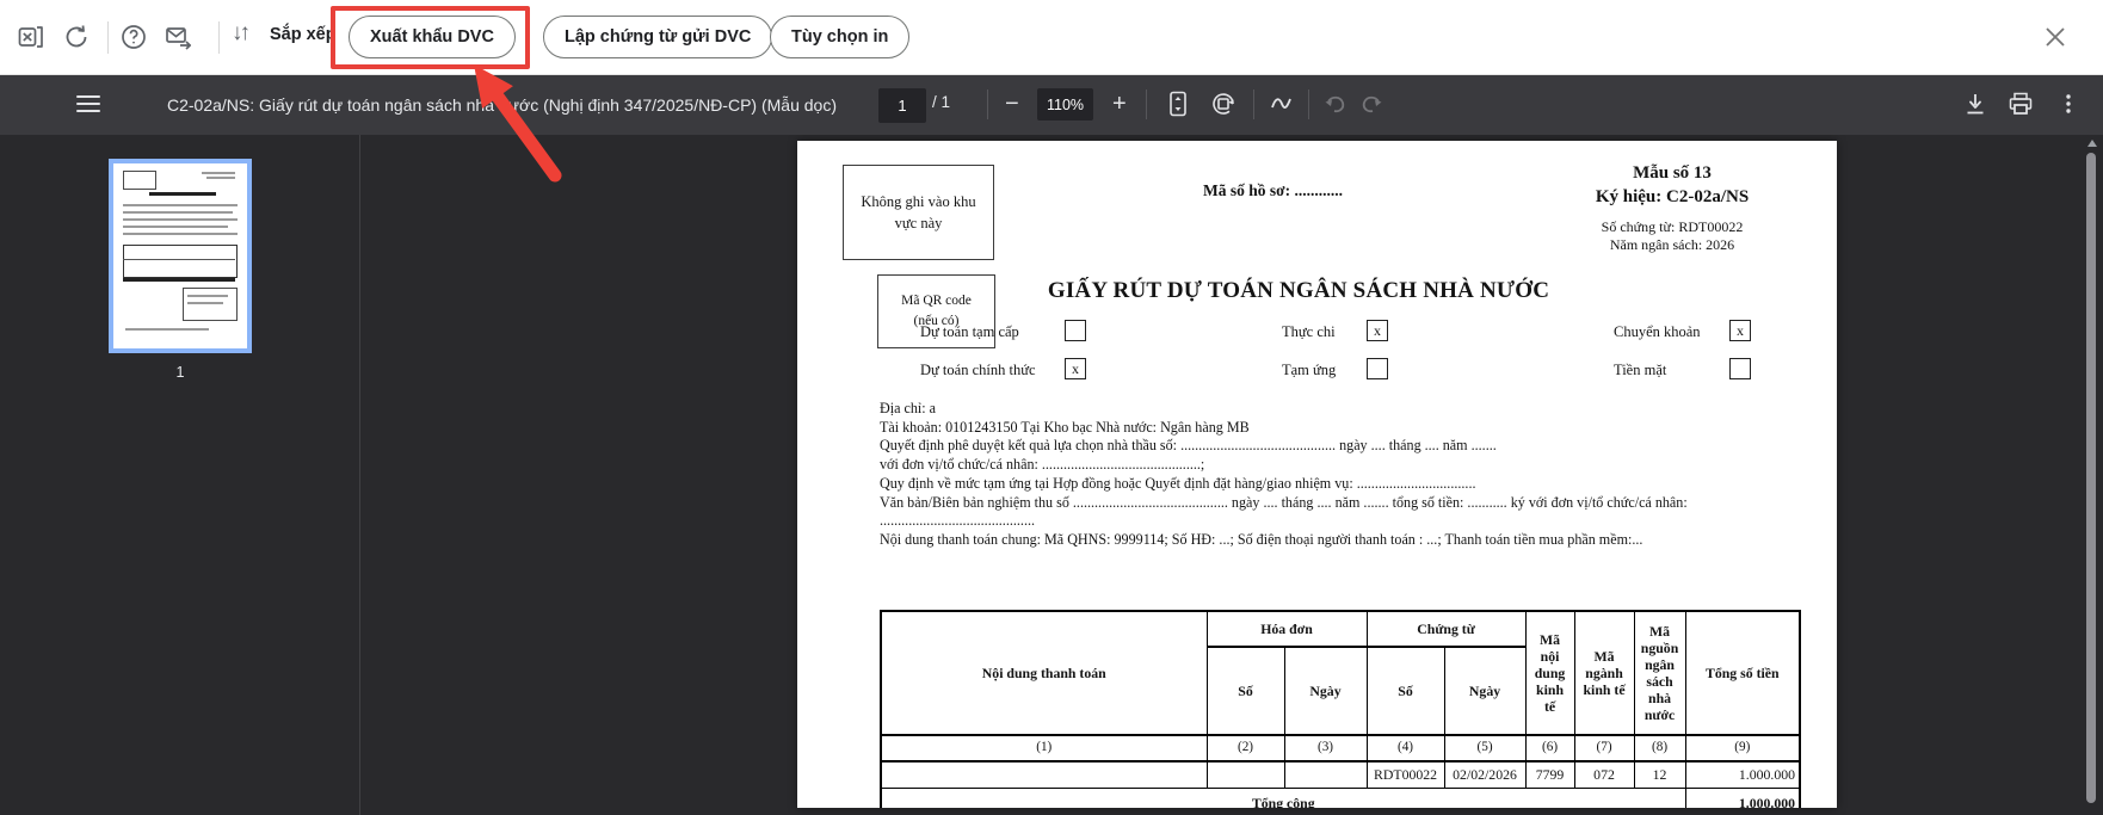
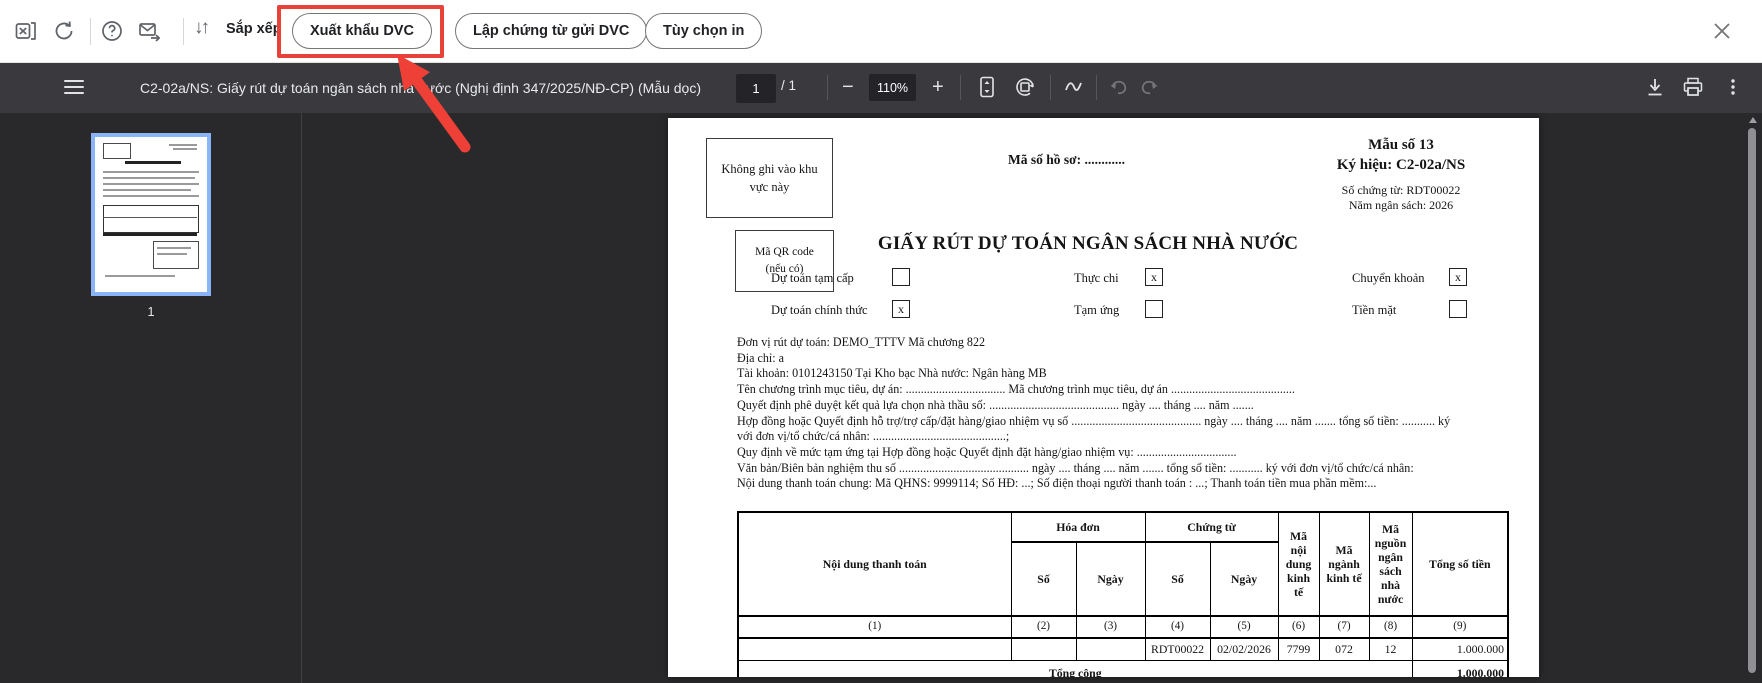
  ↓↑
  Sắp xếp
  Xuất khẩu DVC
  Lập chứng từ gửi DVC
  Tùy chọn in
  C2-02a/NS: Giấy rút dự toán ngân sách nhàước (Nghị định 347/2025/NĐ-CP) (Mẫu dọc)
  1
  / 1
  −
  110%
  +
  1
  Không ghi vào khu vực này
  Mã QR code
  (nếu có)
  Mã số hồ sơ: ............
  Mẫu số 13
  Ký hiệu: C2-02a/NS
  Số chứng từ: RDT00022
  Năm ngân sách: 2026
  GIẤY RÚT DỰ TOÁN NGÂN SÁCH NHÀ NƯỚC
  Dự toán tạm cấp
  Thực chi
  x
  Chuyển khoản
  x
  Dự toán chính thức
  x
  Tạm ứng
  Tiền mặt
+ Đơn vị rút dự toán: DEMO_TTTV Mã chương 822
  Địa chỉ: a
  Tài khoản: 0101243150 Tại Kho bạc Nhà nước: Ngân hàng MB
+ Tên chương trình mục tiêu, dự án: ................................. Mã chương trình mục tiêu, dự án .........................................
  Quyết định phê duyệt kết quả lựa chọn nhà thầu số: ........................................... ngày .... tháng .... năm .......
+ Hợp đồng hoặc Quyết định hỗ trợ/trợ cấp/đặt hàng/giao nhiệm vụ số ........................................... ngày .... tháng .... năm ....... tổng số tiền: ........... ký
  với đơn vị/tổ chức/cá nhân: ............................................;
  Quy định về mức tạm ứng tại Hợp đồng hoặc Quyết định đặt hàng/giao nhiệm vụ: .................................
  Văn bản/Biên bản nghiệm thu số ........................................... ngày .... tháng .... năm ....... tổng số tiền: ........... ký với đơn vị/tổ chức/cá nhân:
- ...........................................
  Nội dung thanh toán chung: Mã QHNS: 9999114; Số HĐ: ...; Số điện thoại người thanh toán : ...; Thanh toán tiền mua phần mềm:...
  Nội dung thanh toán	Hóa đơn	Chứng từ	Mã nội dung kinh tế	Mã ngành kinh tế	Mã nguồn ngân sách nhà nước	Tổng số tiền
  Số	Ngày	Số	Ngày
  (1)	(2)	(3)	(4)	(5)	(6)	(7)	(8)	(9)
  			RDT00022	02/02/2026	7799	072	12	1.000.000
  Tổng cộng	1.000.000
